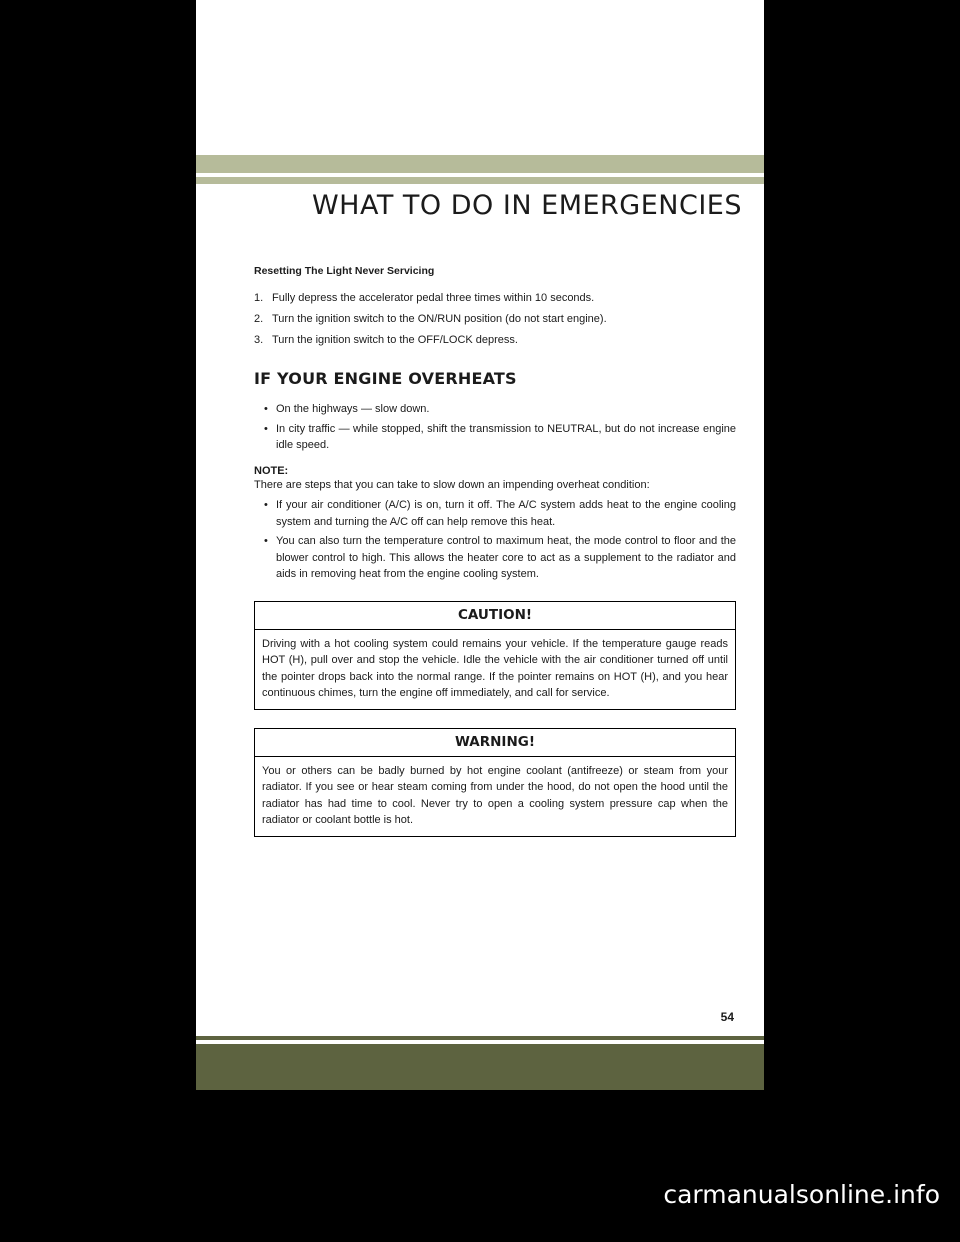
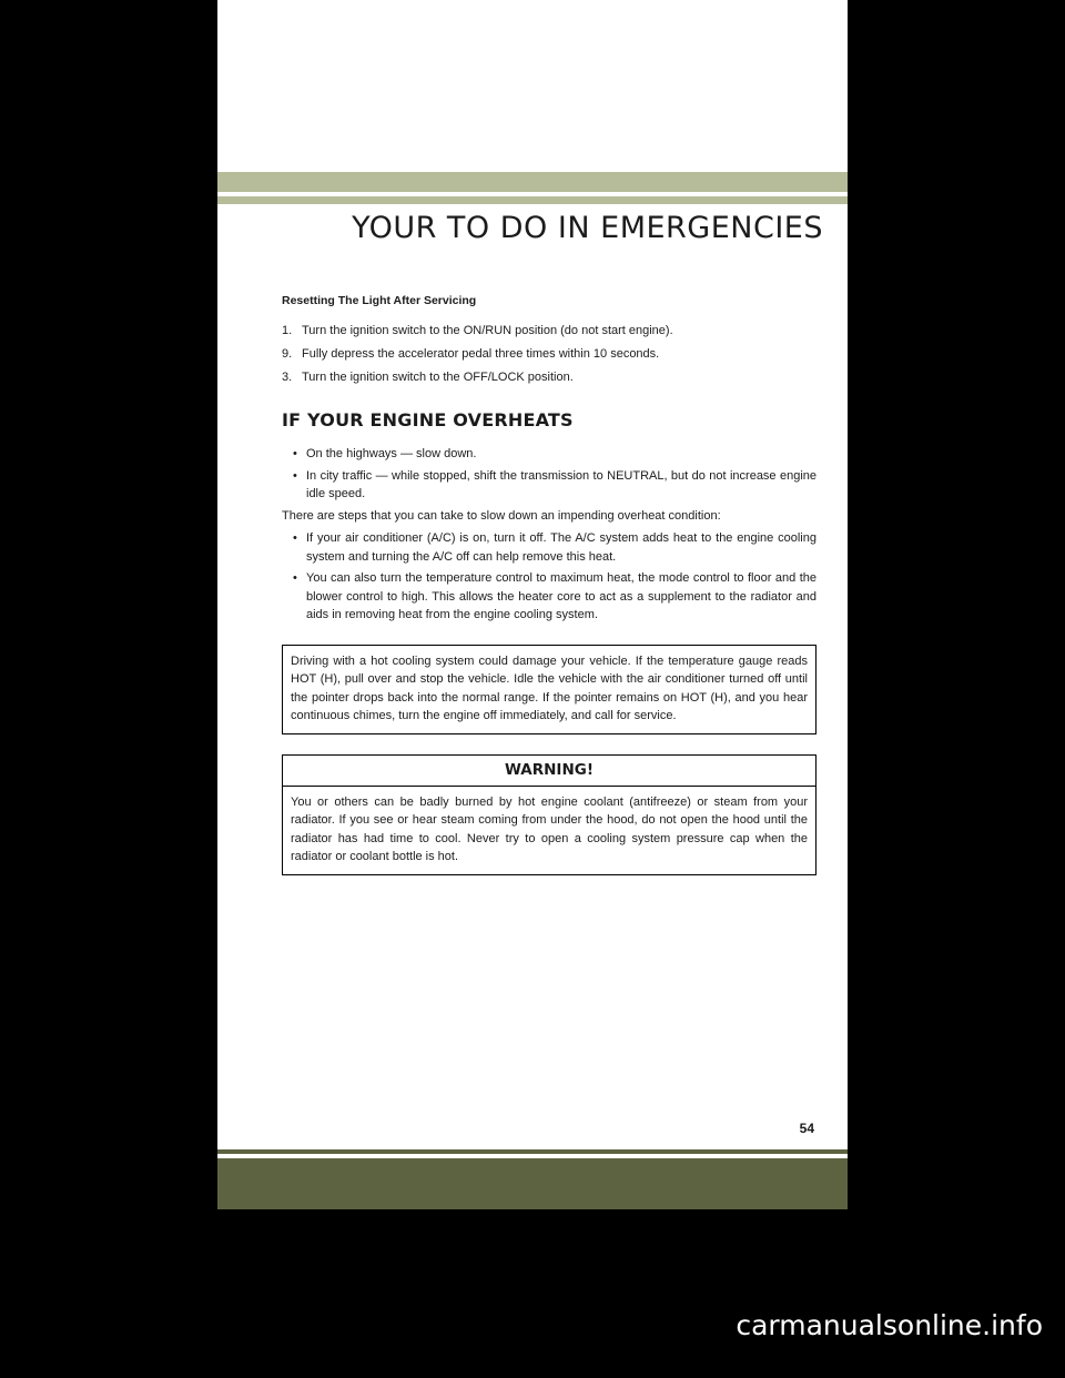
- WHAT TO DO IN EMERGENCIES
+ YOUR TO DO IN EMERGENCIES
- Resetting The Light Never Servicing
+ Resetting The Light After Servicing
  1.
- Fully depress the accelerator pedal three times within 10 seconds.
+ Turn the ignition switch to the ON/RUN position (do not start engine).
- 2.
+ 9.
- Turn the ignition switch to the ON/RUN position (do not start engine).
+ Fully depress the accelerator pedal three times within 10 seconds.
  3.
- Turn the ignition switch to the OFF/LOCK depress.
+ Turn the ignition switch to the OFF/LOCK position.
  IF YOUR ENGINE OVERHEATS
  •
  On the highways — slow down.
  •
  In city traffic — while stopped, shift the transmission to NEUTRAL, but do not increase engine idle speed.
- NOTE:
  There are steps that you can take to slow down an impending overheat condition:
  •
  If your air conditioner (A/C) is on, turn it off. The A/C system adds heat to the engine cooling system and turning the A/C off can help remove this heat.
  •
  You can also turn the temperature control to maximum heat, the mode control to floor and the blower control to high. This allows the heater core to act as a supplement to the radiator and aids in removing heat from the engine cooling system.
- CAUTION!
- Driving with a hot cooling system could remains your vehicle. If the temperature gauge reads HOT (H), pull over and stop the vehicle. Idle the vehicle with the air conditioner turned off until the pointer drops back into the normal range. If the pointer remains on HOT (H), and you hear continuous chimes, turn the engine off immediately, and call for service.
+ Driving with a hot cooling system could damage your vehicle. If the temperature gauge reads HOT (H), pull over and stop the vehicle. Idle the vehicle with the air conditioner turned off until the pointer drops back into the normal range. If the pointer remains on HOT (H), and you hear continuous chimes, turn the engine off immediately, and call for service.
  WARNING!
  You or others can be badly burned by hot engine coolant (antifreeze) or steam from your radiator. If you see or hear steam coming from under the hood, do not open the hood until the radiator has had time to cool. Never try to open a cooling system pressure cap when the radiator or coolant bottle is hot.
  54
  carmanualsonline.info
